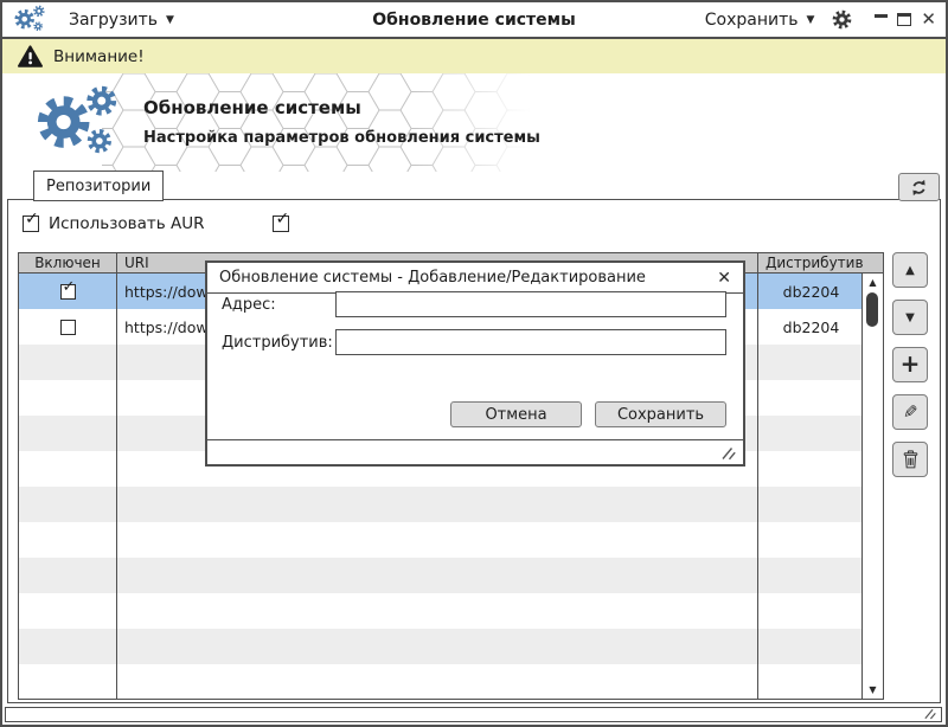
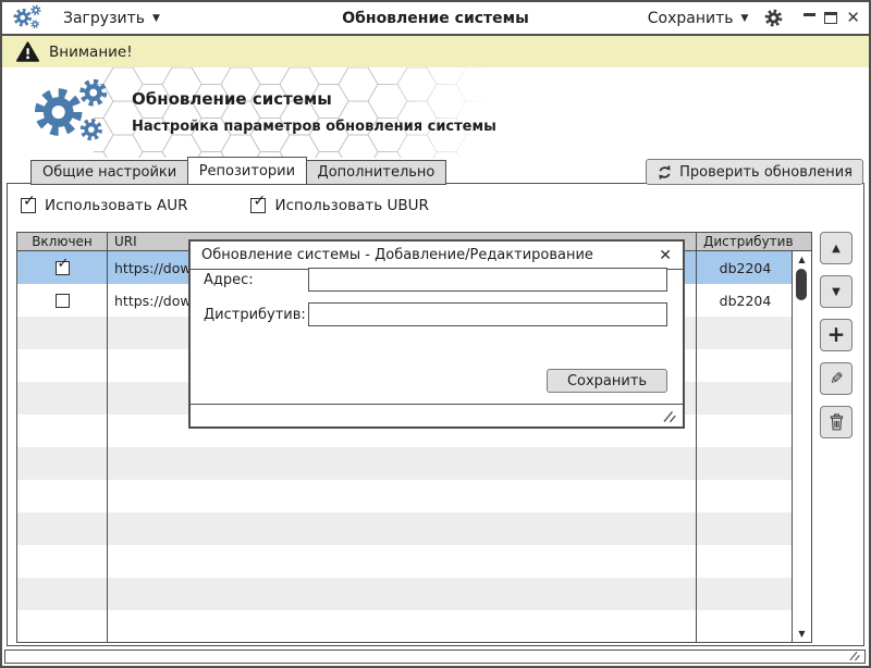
  Загрузить
  ▼
  Обновление системы
  Сохранить
  ▼
  ✕
  Внимание!
  Обновление системы
  Настройка параметров обновления системы
+ Общие настройки
  Репозитории
+ Дополнительно
+ Проверить обновления
  ✓
  Использовать AUR
  ✓
+ Использовать UBUR
  Включен
  URI
  Дистрибутив
  ✓
  https://dow
  db2204
  https://dow
  db2204
  ▲
  ▼
  ▲
  ▼
  +
  Обновление системы - Добавление/Редактирование
  ✕
  Адрес:
  Дистрибутив:
- Отмена
  Сохранить
